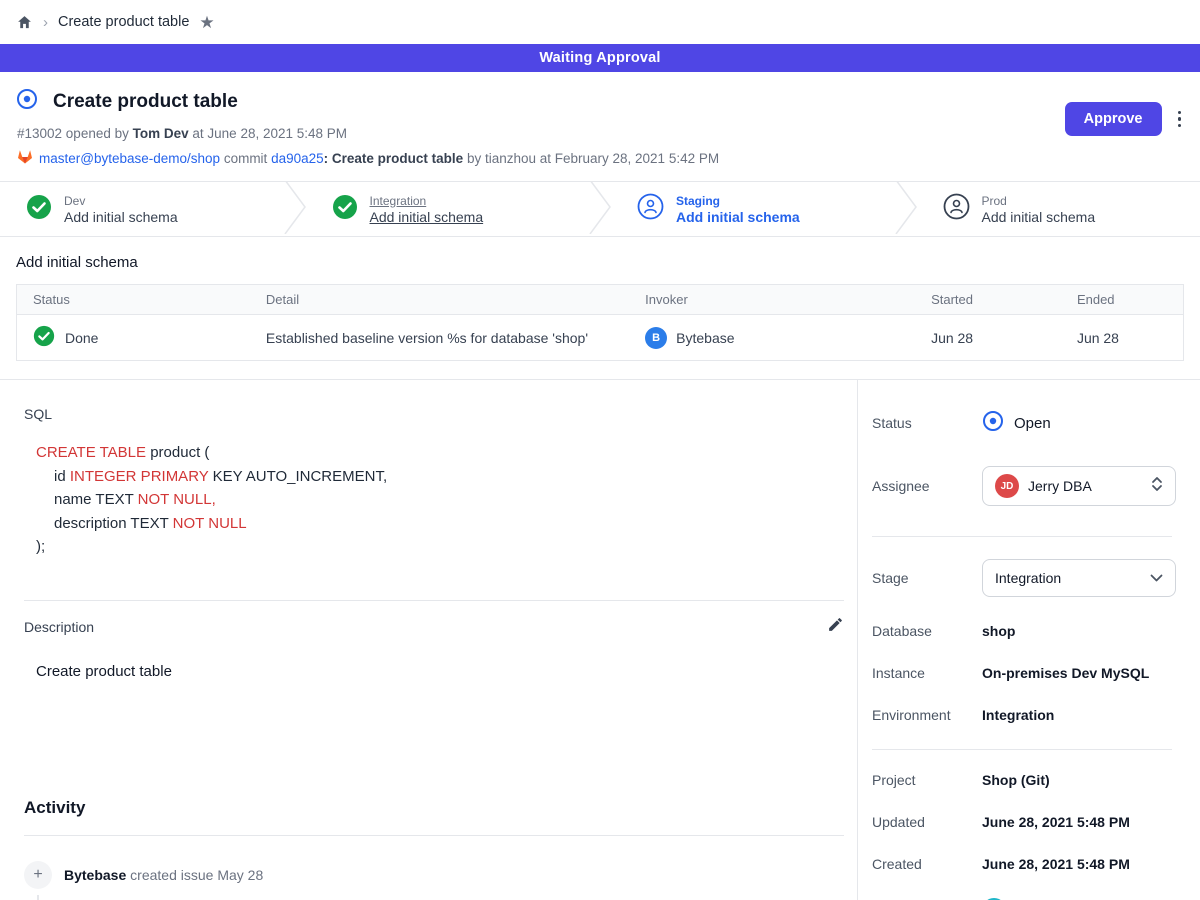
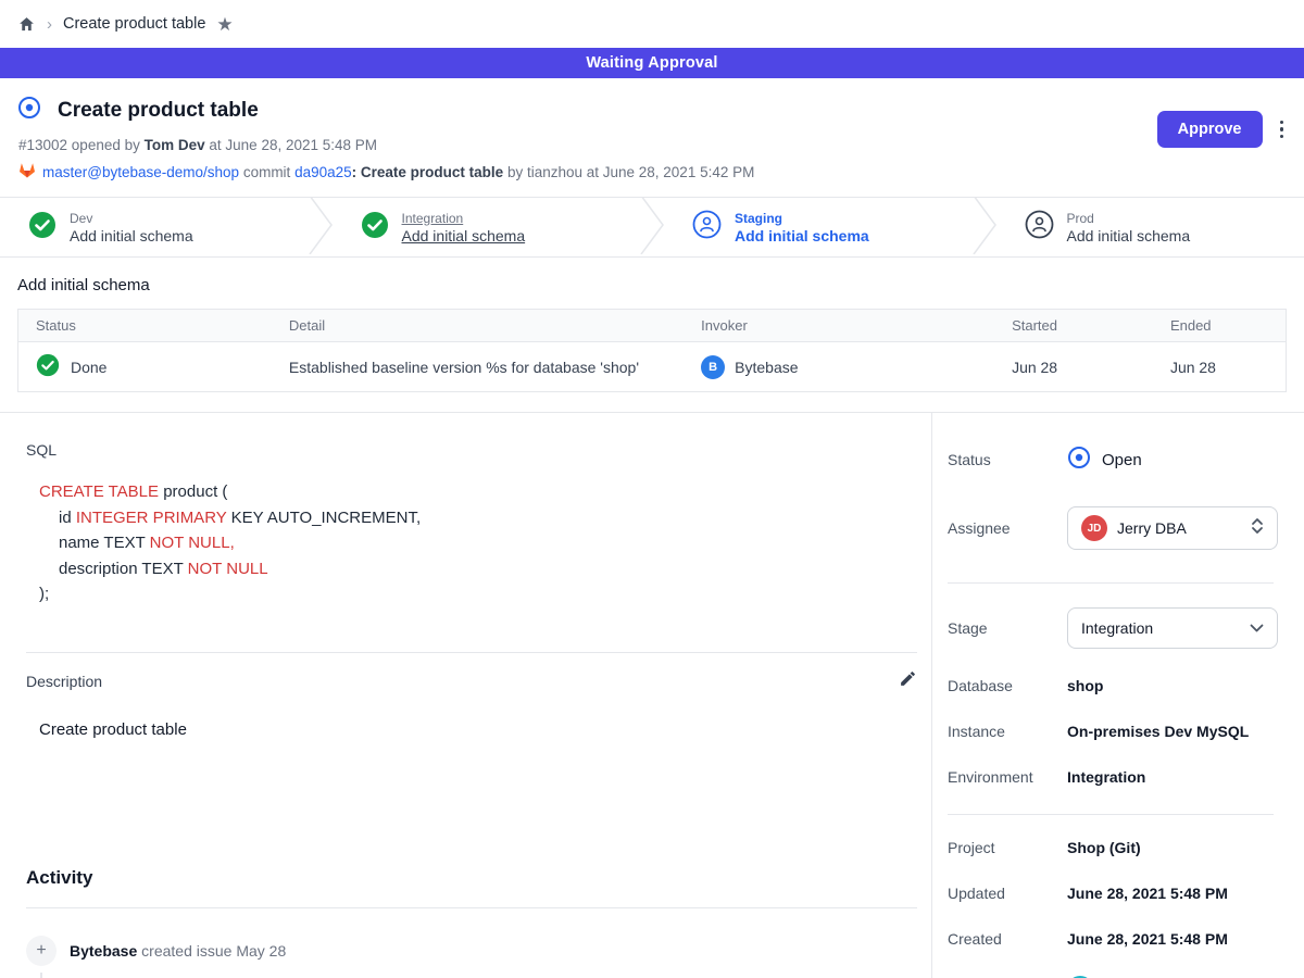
  ›
  Create product table
  ★
  Waiting Approval
  Create product table
  #13002 opened by Tom Dev at June 28, 2021 5:48 PM
- master@bytebase-demo/shop commit da90a25: Create product table by tianzhou at February 28, 2021 5:42 PM
+ master@bytebase-demo/shop commit da90a25: Create product table by tianzhou at June 28, 2021 5:42 PM
  Approve
  Dev
  Add initial schema
  Integration
  Add initial schema
  Staging
  Add initial schema
  Prod
  Add initial schema
  Add initial schema
  Status	Detail	Invoker	Started	Ended
  Done	Established baseline version %s for database 'shop'	B Bytebase	Jun 28	Jun 28
  SQL
  CREATE TABLE product (
  id INTEGER PRIMARY KEY AUTO_INCREMENT,
  name TEXT NOT NULL,
  description TEXT NOT NULL
  );
  Description
  Create product table
  Activity
  +
  Bytebase created issue May 28
  Status
  Open
  Assignee
  JD
  Jerry DBA
  Stage
  Integration
  Database
  shop
  Instance
  On-premises Dev MySQL
  Environment
  Integration
  Project
  Shop (Git)
  Updated
  June 28, 2021 5:48 PM
  Created
  June 28, 2021 5:48 PM
